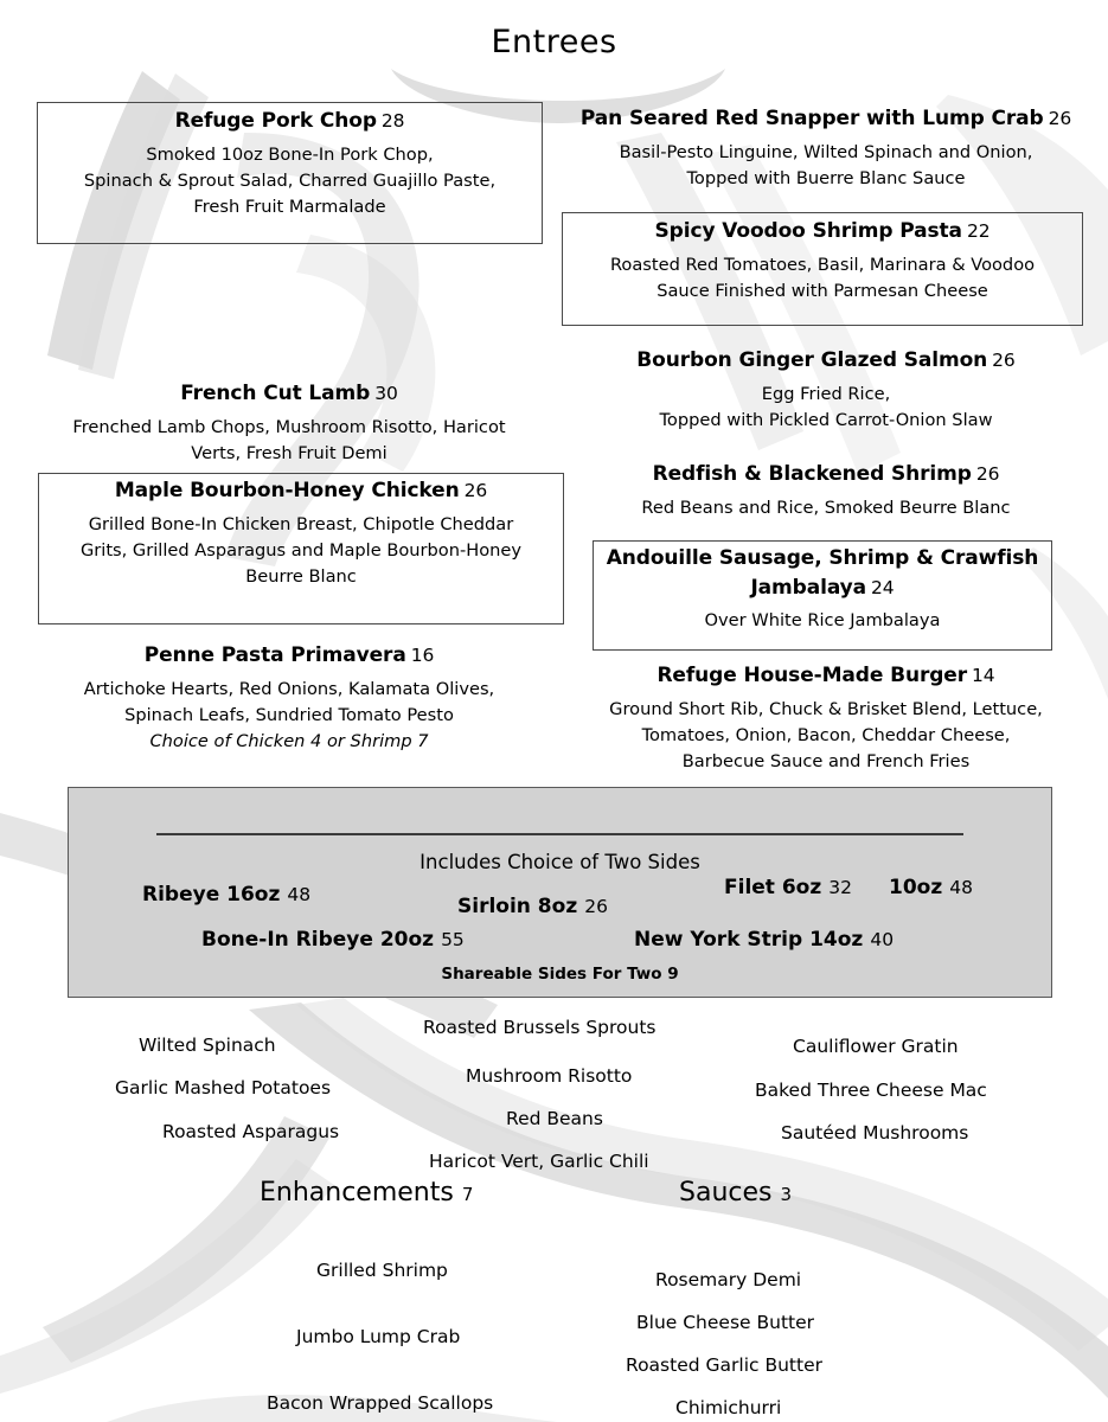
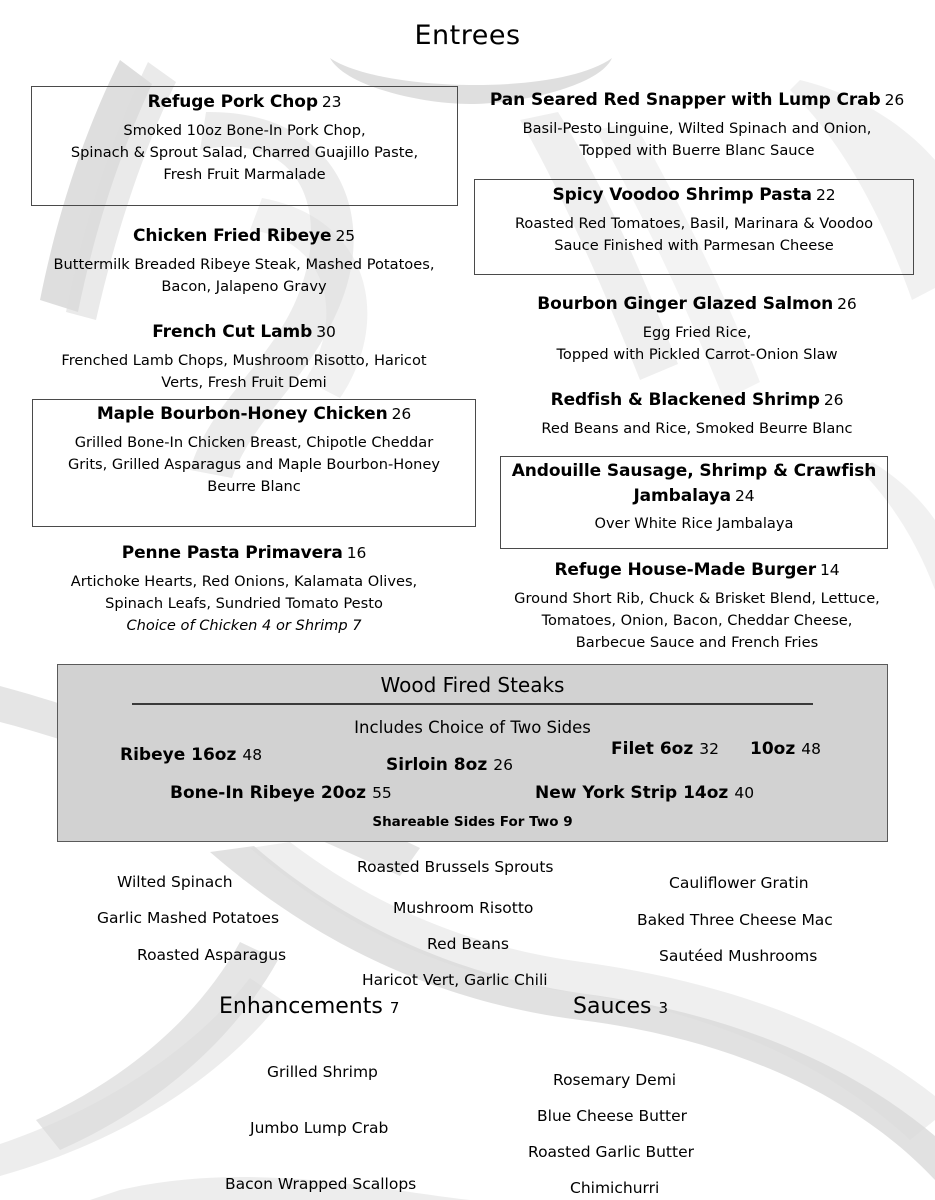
  Entrees
- Refuge Pork Chop 28
+ Refuge Pork Chop 23
  Smoked 10oz Bone-In Pork Chop,
  Spinach & Sprout Salad, Charred Guajillo Paste,
  Fresh Fruit Marmalade
+ Chicken Fried Ribeye 25
+ Buttermilk Breaded Ribeye Steak, Mashed Potatoes,
+ Bacon, Jalapeno Gravy
  French Cut Lamb 30
  Frenched Lamb Chops, Mushroom Risotto, Haricot
  Verts, Fresh Fruit Demi
  Maple Bourbon-Honey Chicken 26
  Grilled Bone-In Chicken Breast, Chipotle Cheddar
  Grits, Grilled Asparagus and Maple Bourbon-Honey
  Beurre Blanc
  Penne Pasta Primavera 16
  Artichoke Hearts, Red Onions, Kalamata Olives,
  Spinach Leafs, Sundried Tomato Pesto
  Choice of Chicken 4 or Shrimp 7
  Pan Seared Red Snapper with Lump Crab 26
  Basil-Pesto Linguine, Wilted Spinach and Onion,
  Topped with Buerre Blanc Sauce
  Spicy Voodoo Shrimp Pasta 22
  Roasted Red Tomatoes, Basil, Marinara & Voodoo
  Sauce Finished with Parmesan Cheese
  Bourbon Ginger Glazed Salmon 26
  Egg Fried Rice,
  Topped with Pickled Carrot-Onion Slaw
  Redfish & Blackened Shrimp 26
  Red Beans and Rice, Smoked Beurre Blanc
  Andouille Sausage, Shrimp & Crawfish Jambalaya 24
  Over White Rice Jambalaya
  Refuge House-Made Burger 14
  Ground Short Rib, Chuck & Brisket Blend, Lettuce,
  Tomatoes, Onion, Bacon, Cheddar Cheese,
  Barbecue Sauce and French Fries
+ Wood Fired Steaks
  Includes Choice of Two Sides
  Ribeye 16oz 48
  Sirloin 8oz 26
  Filet 6oz 32
  10oz 48
  Bone-In Ribeye 20oz 55
  New York Strip 14oz 40
  Shareable Sides For Two 9
  Wilted Spinach
  Roasted Brussels Sprouts
  Cauliflower Gratin
  Garlic Mashed Potatoes
  Mushroom Risotto
  Baked Three Cheese Mac
  Roasted Asparagus
  Red Beans
  Sautéed Mushrooms
  Haricot Vert, Garlic Chili
  Enhancements 7
  Grilled Shrimp
  Jumbo Lump Crab
  Bacon Wrapped Scallops
  Sauces 3
  Rosemary Demi
  Blue Cheese Butter
  Roasted Garlic Butter
  Chimichurri
